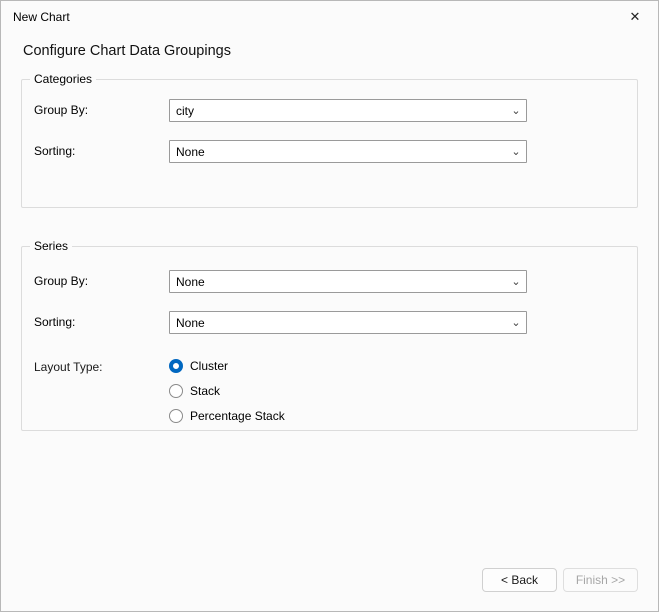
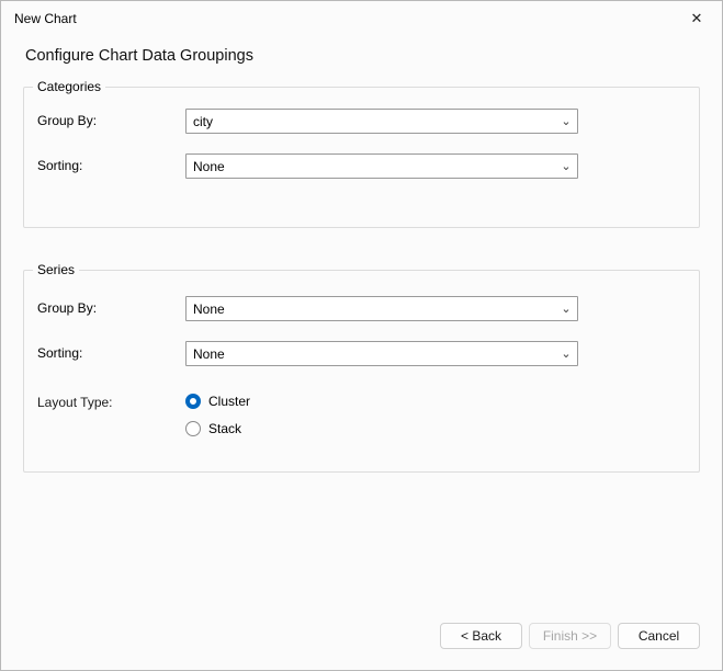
  New Chart
  ✕
  Configure Chart Data Groupings
  Categories
  Group By:
  city
  ⌄
  Sorting:
  None
  ⌄
  Series
  Group By:
  None
  ⌄
  Sorting:
  None
  ⌄
  Layout Type:
  Cluster
  Stack
- Percentage Stack
  < Back
  Finish >>
+ Cancel
